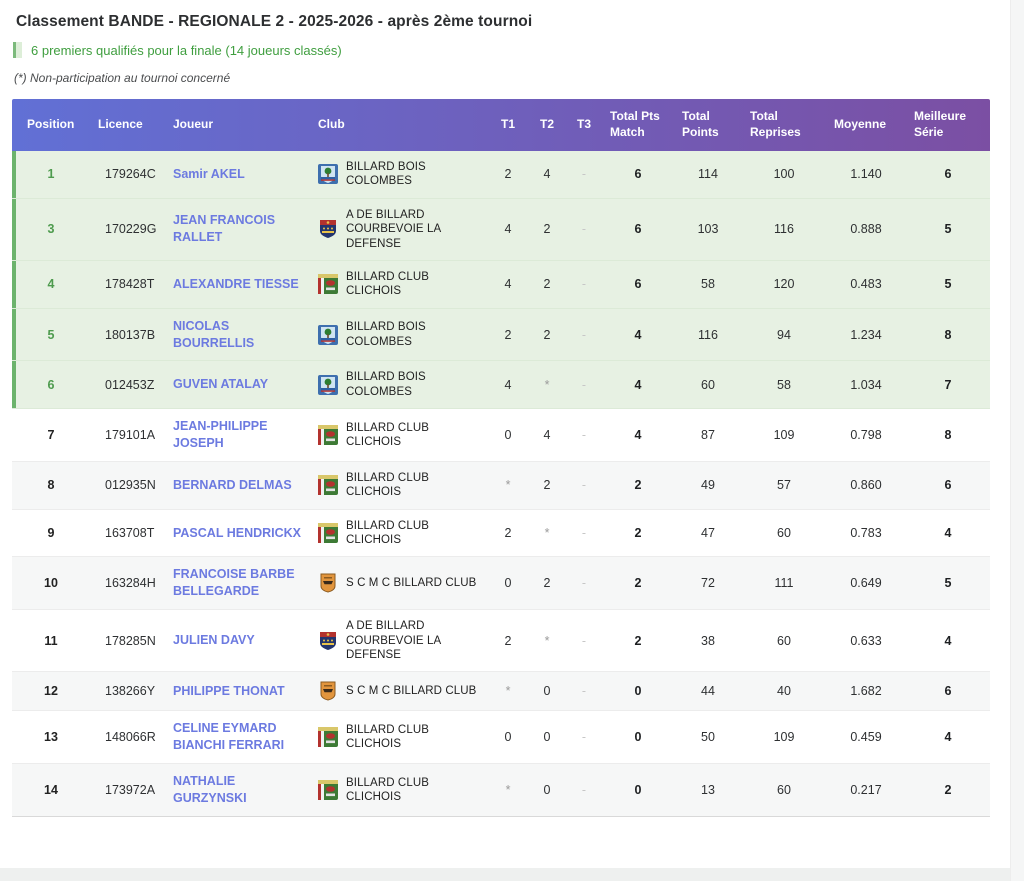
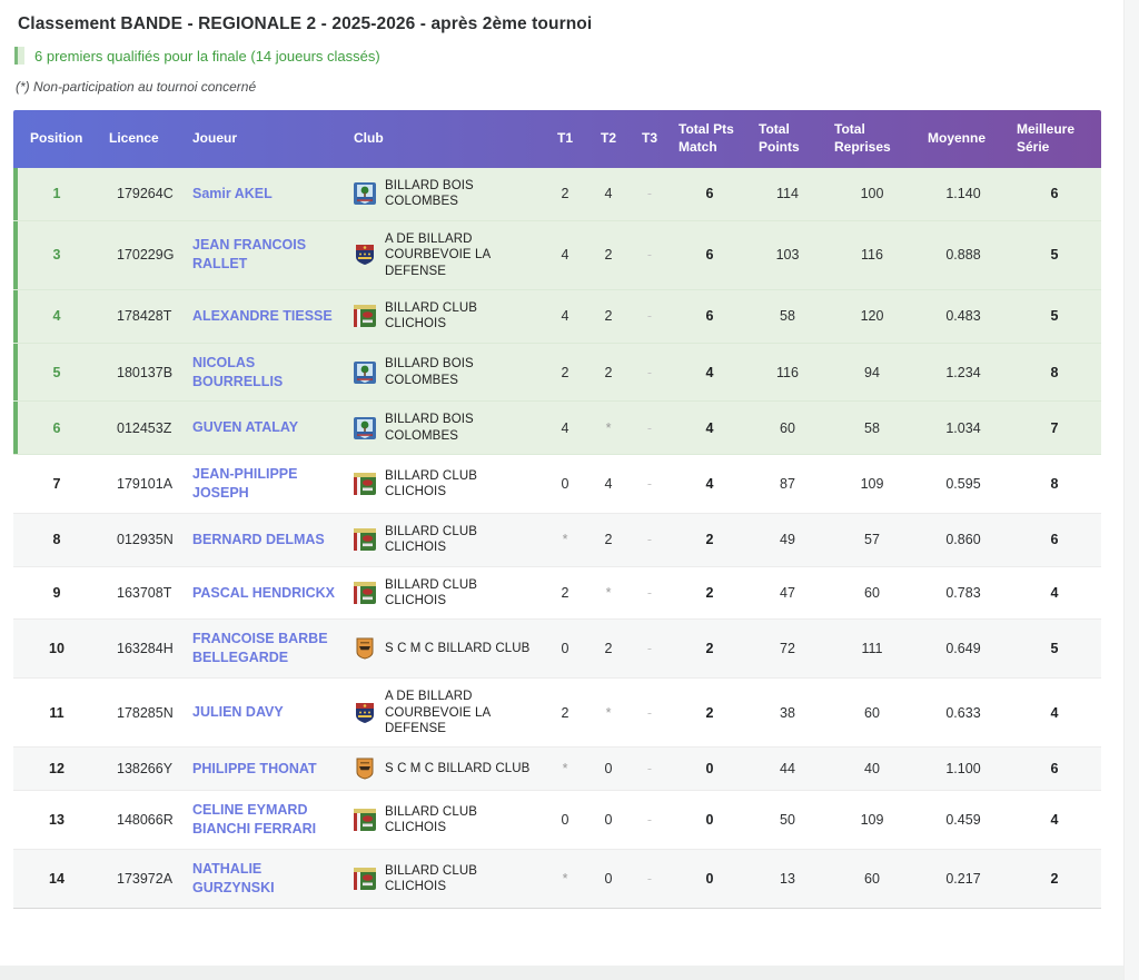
  Classement BANDE - REGIONALE 2 - 2025-2026 - après 2ème tournoi
  6 premiers qualifiés pour la finale (14 joueurs classés)
  (*) Non-participation au tournoi concerné
  Position	Licence	Joueur	Club	T1	T2	T3	Total Pts Match	Total Points	Total Reprises	Moyenne	Meilleure Série
  1	179264C	Samir AKEL	BILLARD BOIS COLOMBES	2	4	-	6	114	100	1.140	6
  3	170229G	JEAN FRANCOIS RALLET	A DE BILLARD COURBEVOIE LA DEFENSE	4	2	-	6	103	116	0.888	5
  4	178428T	ALEXANDRE TIESSE	BILLARD CLUB CLICHOIS	4	2	-	6	58	120	0.483	5
  5	180137B	NICOLAS BOURRELLIS	BILLARD BOIS COLOMBES	2	2	-	4	116	94	1.234	8
  6	012453Z	GUVEN ATALAY	BILLARD BOIS COLOMBES	4	*	-	4	60	58	1.034	7
- 7	179101A	JEAN-PHILIPPE JOSEPH	BILLARD CLUB CLICHOIS	0	4	-	4	87	109	0.798	8
+ 7	179101A	JEAN-PHILIPPE JOSEPH	BILLARD CLUB CLICHOIS	0	4	-	4	87	109	0.595	8
  8	012935N	BERNARD DELMAS	BILLARD CLUB CLICHOIS	*	2	-	2	49	57	0.860	6
  9	163708T	PASCAL HENDRICKX	BILLARD CLUB CLICHOIS	2	*	-	2	47	60	0.783	4
  10	163284H	FRANCOISE BARBE BELLEGARDE	S C M C BILLARD CLUB	0	2	-	2	72	111	0.649	5
  11	178285N	JULIEN DAVY	A DE BILLARD COURBEVOIE LA DEFENSE	2	*	-	2	38	60	0.633	4
- 12	138266Y	PHILIPPE THONAT	S C M C BILLARD CLUB	*	0	-	0	44	40	1.682	6
+ 12	138266Y	PHILIPPE THONAT	S C M C BILLARD CLUB	*	0	-	0	44	40	1.100	6
  13	148066R	CELINE EYMARD BIANCHI FERRARI	BILLARD CLUB CLICHOIS	0	0	-	0	50	109	0.459	4
  14	173972A	NATHALIE GURZYNSKI	BILLARD CLUB CLICHOIS	*	0	-	0	13	60	0.217	2
